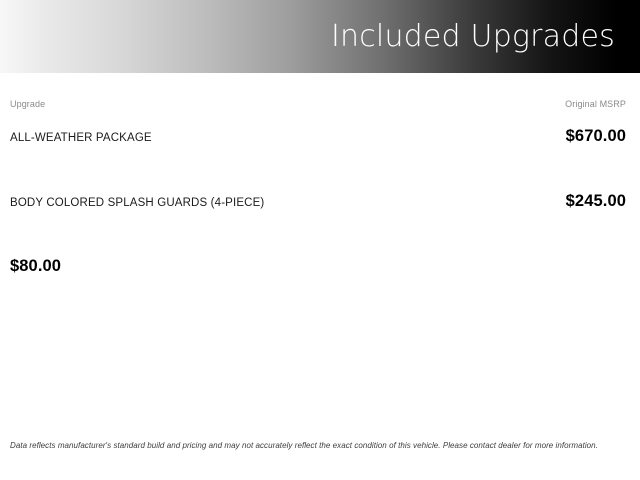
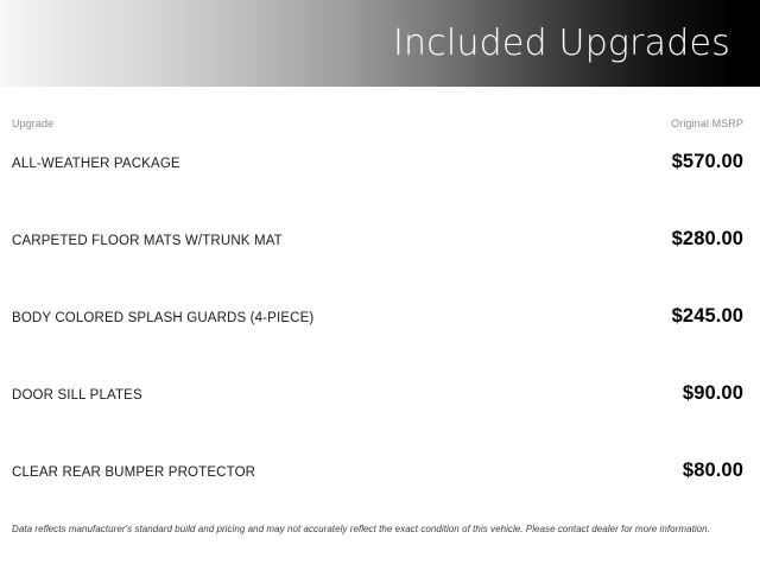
  Included Upgrades
  Upgrade
  Original MSRP
  ALL-WEATHER PACKAGE
- $670.00
+ $570.00
+ CARPETED FLOOR MATS W/TRUNK MAT
+ $280.00
  BODY COLORED SPLASH GUARDS (4-PIECE)
  $245.00
+ DOOR SILL PLATES
+ $90.00
+ CLEAR REAR BUMPER PROTECTOR
  $80.00
  Data reflects manufacturer's standard build and pricing and may not accurately reflect the exact condition of this vehicle. Please contact dealer for more information.
